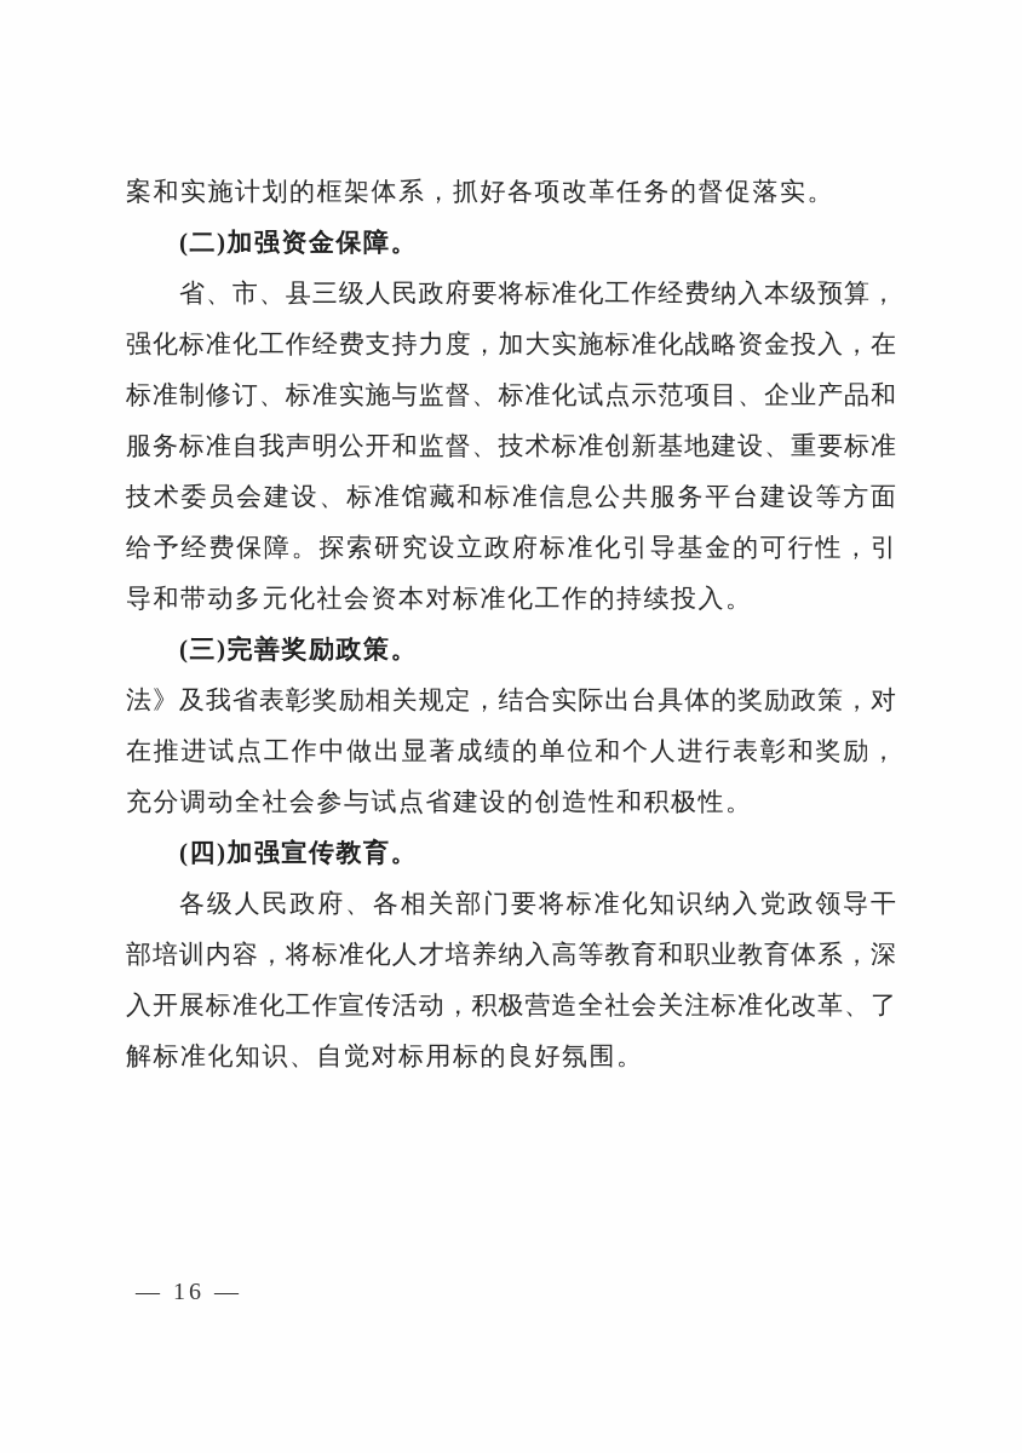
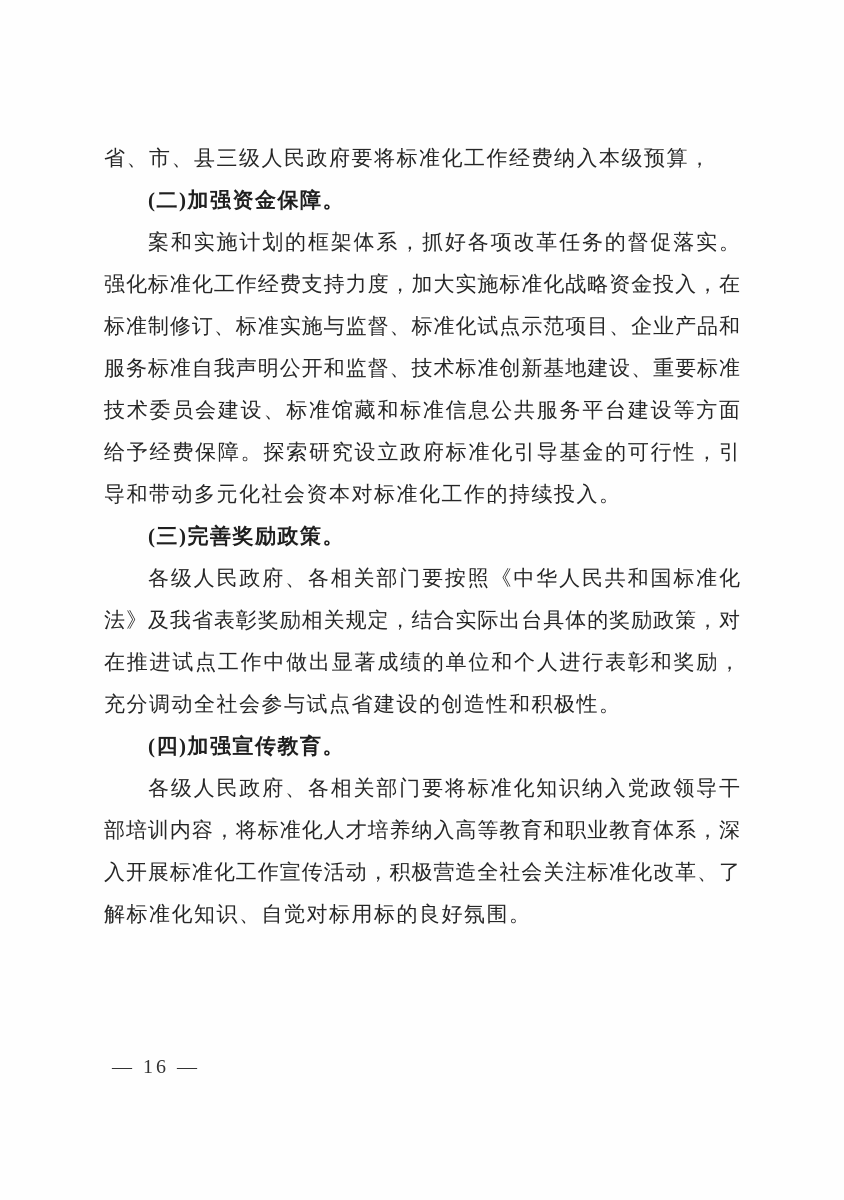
- 案和实施计划的框架体系，抓好各项改革任务的督促落实。
+ 省、市、县三级人民政府要将标准化工作经费纳入本级预算，
  (二)加强资金保障。
- 省、市、县三级人民政府要将标准化工作经费纳入本级预算，
+ 案和实施计划的框架体系，抓好各项改革任务的督促落实。
  强化标准化工作经费支持力度，加大实施标准化战略资金投入，在
  标准制修订、标准实施与监督、标准化试点示范项目、企业产品和
  服务标准自我声明公开和监督、技术标准创新基地建设、重要标准
  技术委员会建设、标准馆藏和标准信息公共服务平台建设等方面
  给予经费保障。探索研究设立政府标准化引导基金的可行性，引
  导和带动多元化社会资本对标准化工作的持续投入。
  (三)完善奖励政策。
+ 各级人民政府、各相关部门要按照《中华人民共和国标准化
  法》及我省表彰奖励相关规定，结合实际出台具体的奖励政策，对
  在推进试点工作中做出显著成绩的单位和个人进行表彰和奖励，
  充分调动全社会参与试点省建设的创造性和积极性。
  (四)加强宣传教育。
  各级人民政府、各相关部门要将标准化知识纳入党政领导干
  部培训内容，将标准化人才培养纳入高等教育和职业教育体系，深
  入开展标准化工作宣传活动，积极营造全社会关注标准化改革、了
  解标准化知识、自觉对标用标的良好氛围。
  — 16 —
